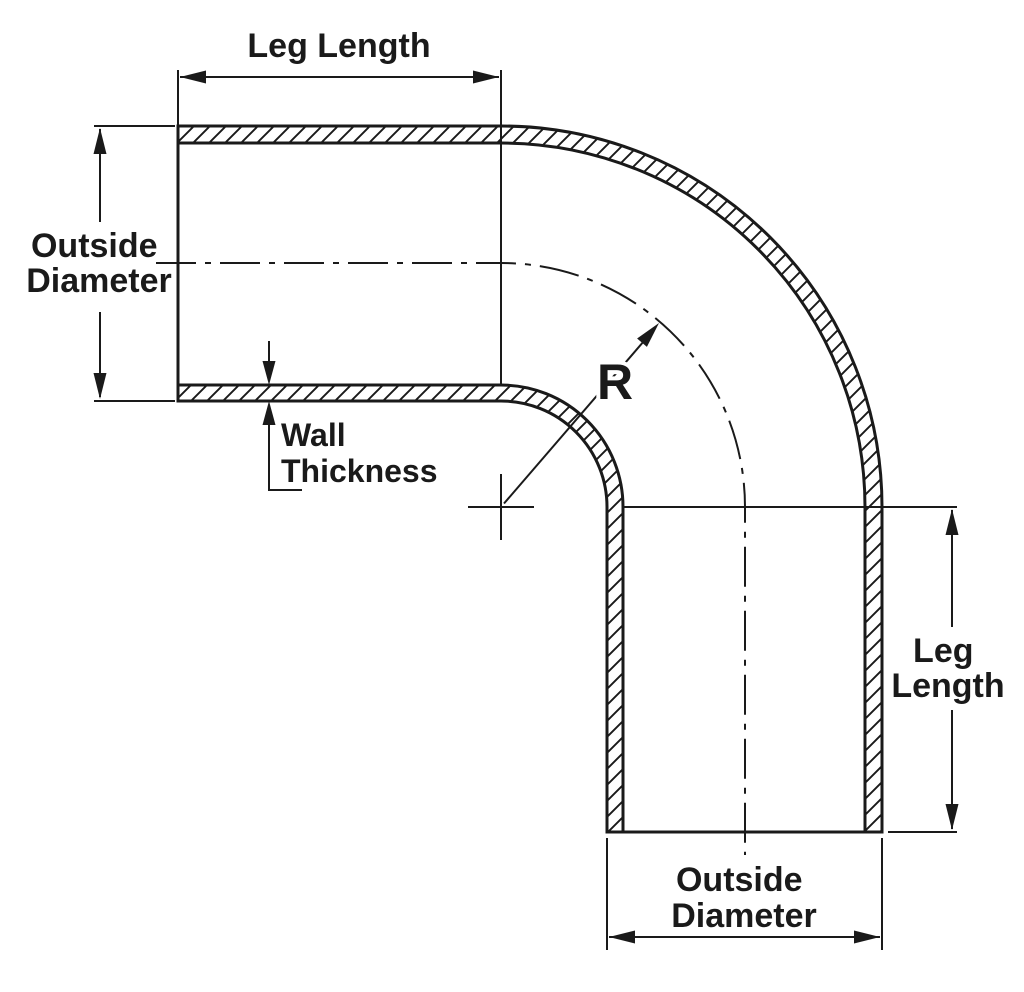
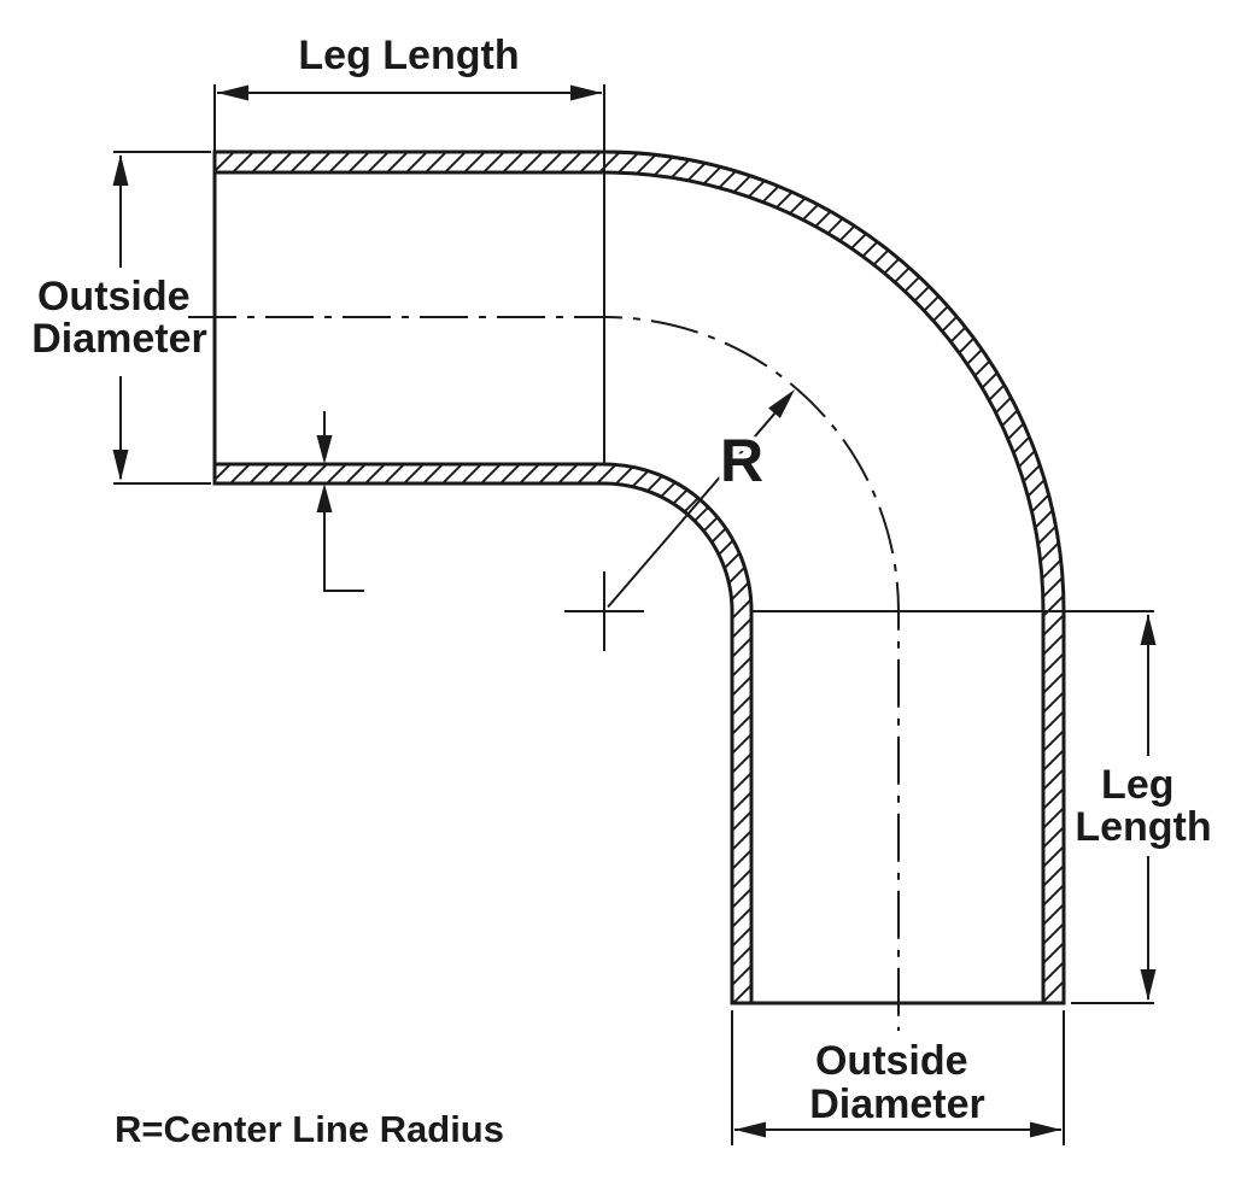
  Leg Length
  Outside Diameter
- Wall Thickness
  R
  Leg Length
  Outside Diameter
+ R=Center Line Radius
